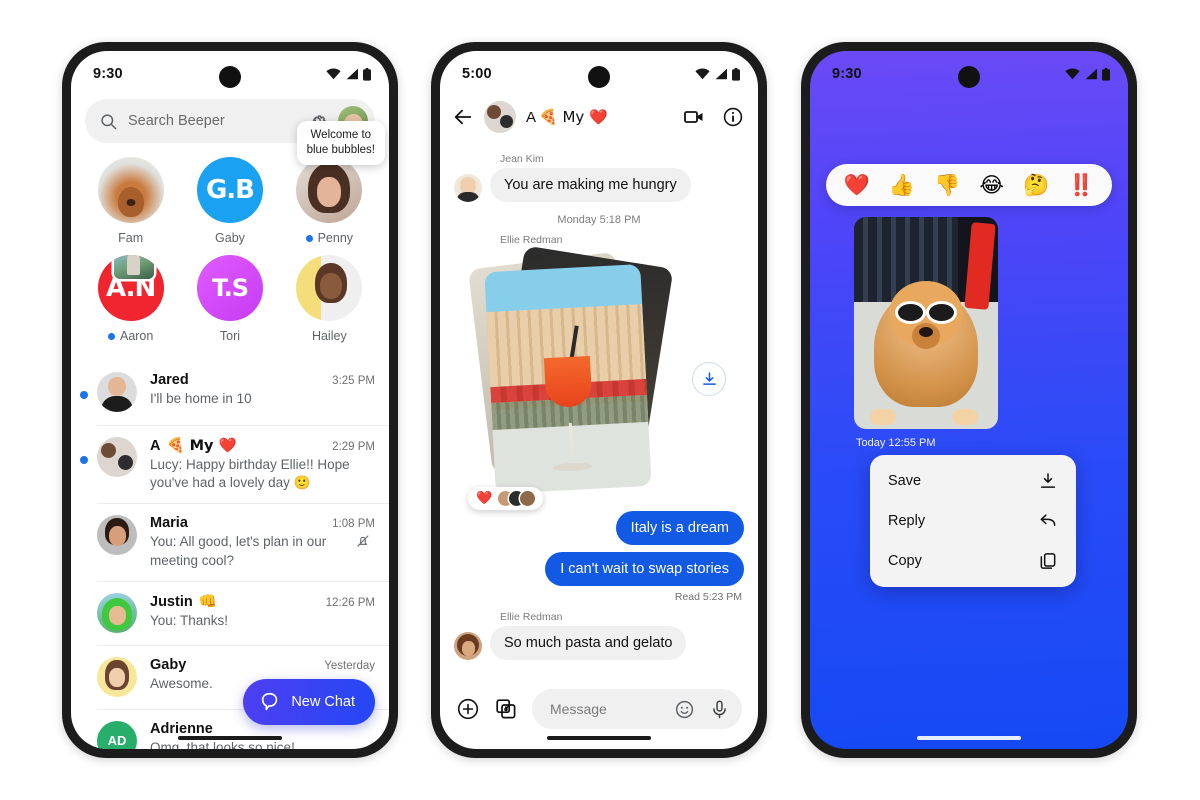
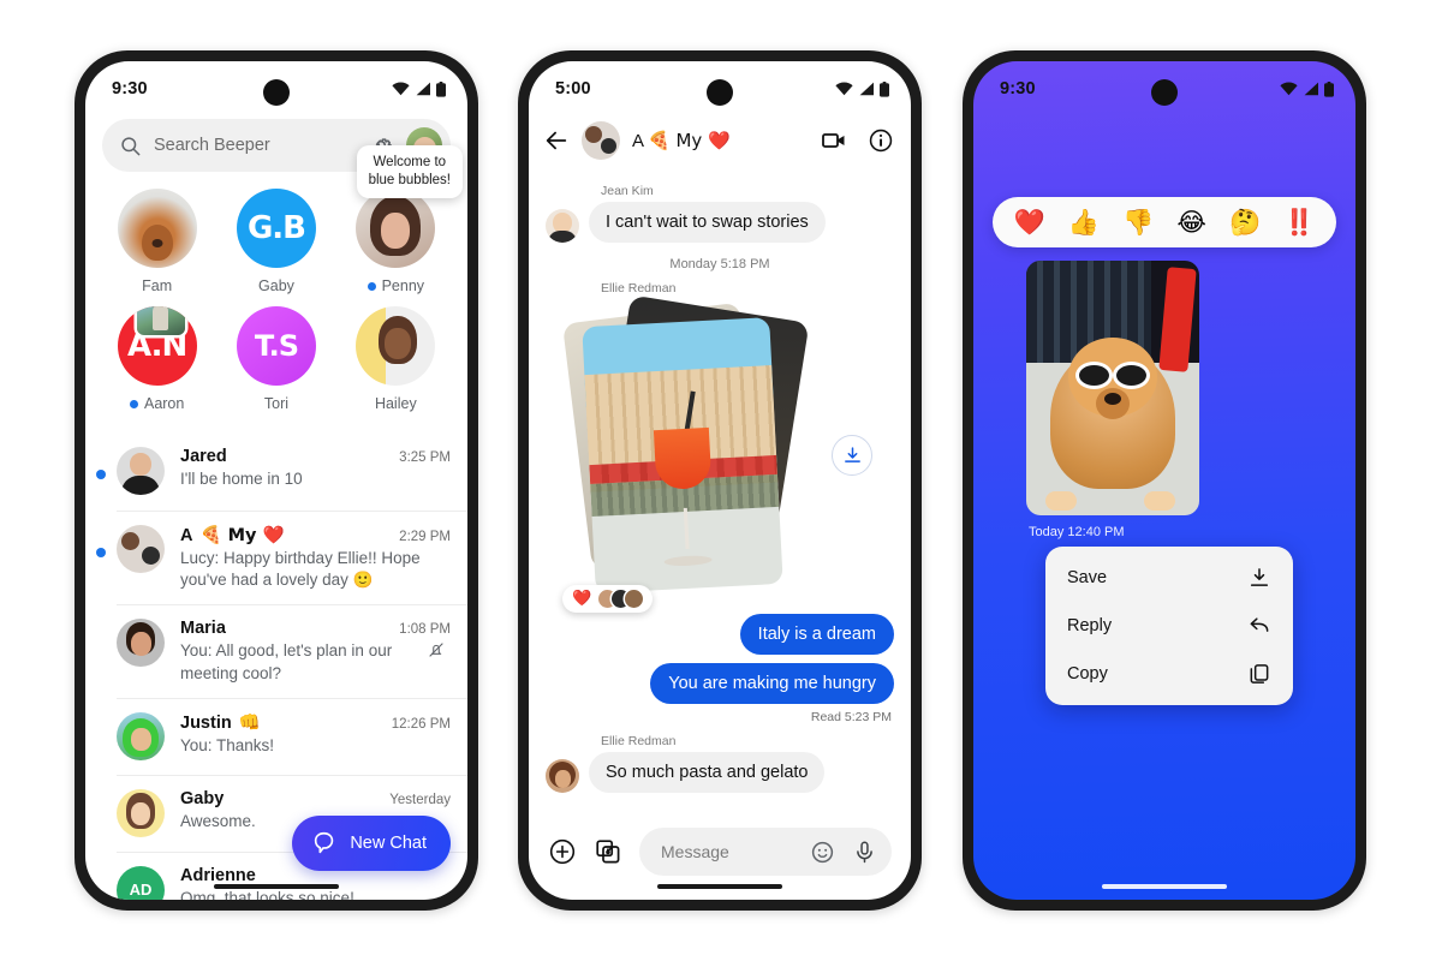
  9:30
  Search Beeper
  Fam
  G.B
  Gaby
  Welcome to
  blue bubbles!
  Penny
  A.N
  Aaron
  T.S
  Tori
  Hailey
  Jared
  3:25 PM
  I'll be home in 10
  A
  🍕 My ❤️
  2:29 PM
  Lucy: Happy birthday Ellie!! Hope you've had a lovely day 🙂
  Maria
  1:08 PM
  You: All good, let's plan in our meeting cool?
  Justin
  👊
  12:26 PM
  You: Thanks!
  Gaby
  Yesterday
  Awesome.
  AD
  Adrienne
  Omg, that looks so nice!
  New Chat
  5:00
  A
  🍕 My ❤️
  Jean Kim
- You are making me hungry
+ I can't wait to swap stories
  Monday 5:18 PM
  Ellie Redman
  ❤️
  Italy is a dream
- I can't wait to swap stories
+ You are making me hungry
  Read 5:23 PM
  Ellie Redman
  So much pasta and gelato
  Message
  9:30
  ❤️
  👍
  👎
  😂
  🤔
  ‼️
- Today 12:55 PM
+ Today 12:40 PM
  Save
  Reply
  Copy
